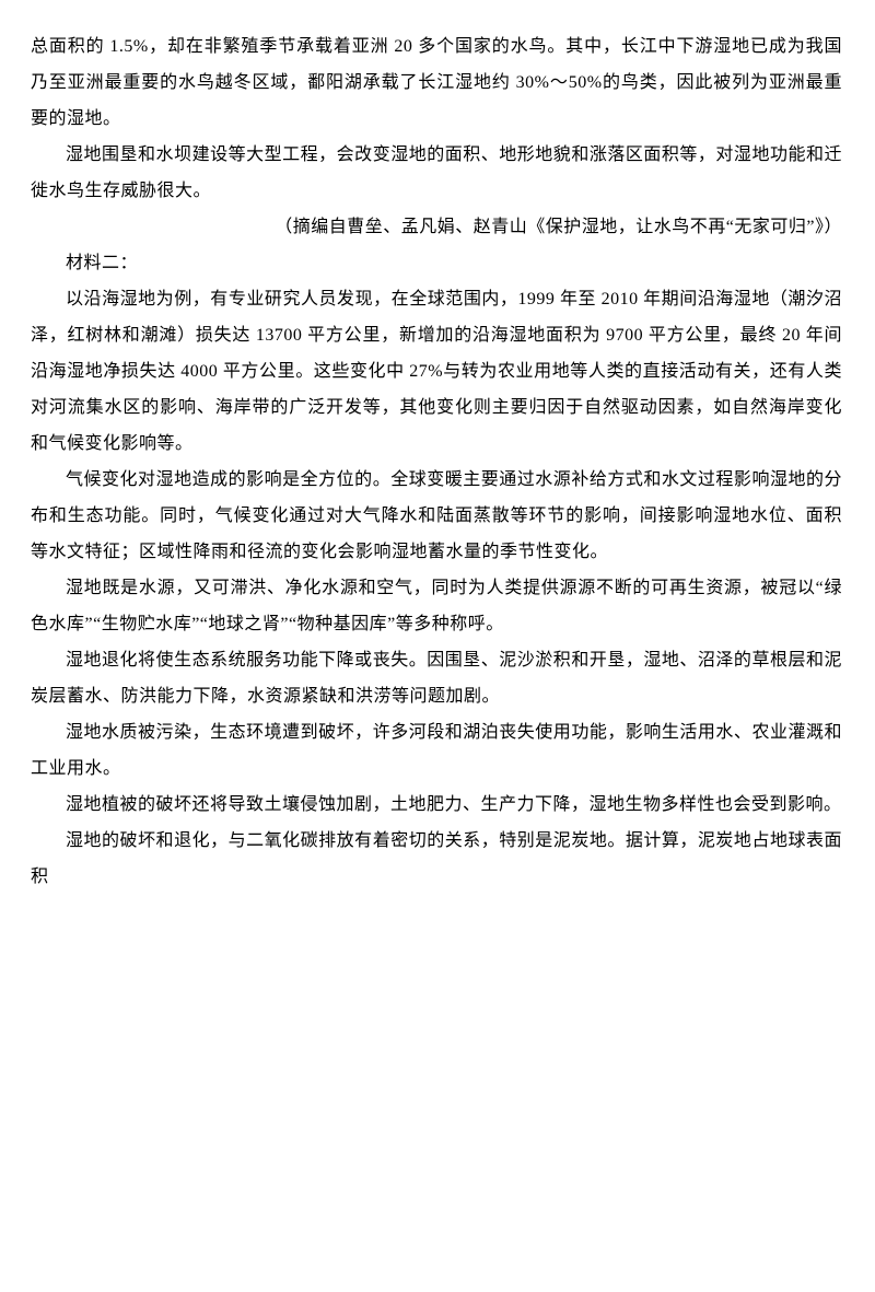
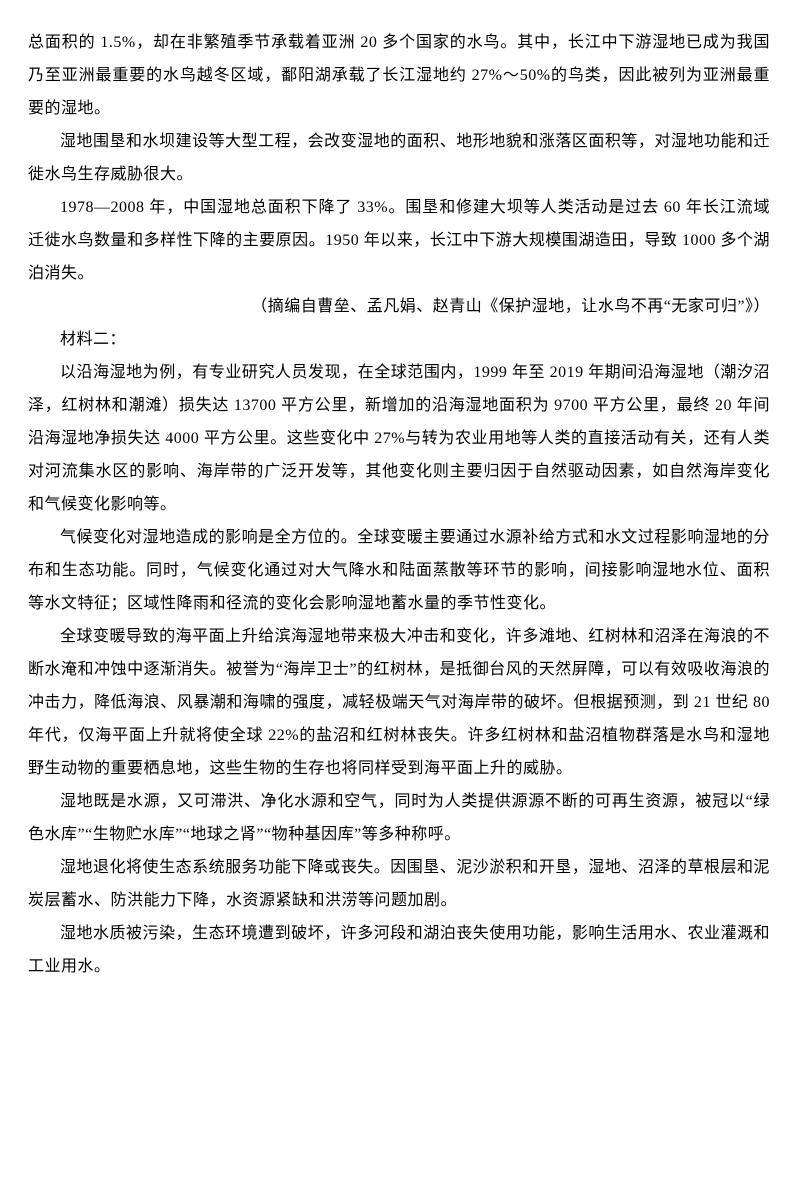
- 总面积的 1.5%，却在非繁殖季节承载着亚洲 20 多个国家的水鸟。其中，长江中下游湿地已成为我国乃至亚洲最重要的水鸟越冬区域，鄱阳湖承载了长江湿地约 30%～50%的鸟类，因此被列为亚洲最重要的湿地。
+ 总面积的 1.5%，却在非繁殖季节承载着亚洲 20 多个国家的水鸟。其中，长江中下游湿地已成为我国乃至亚洲最重要的水鸟越冬区域，鄱阳湖承载了长江湿地约 27%～50%的鸟类，因此被列为亚洲最重要的湿地。
  湿地围垦和水坝建设等大型工程，会改变湿地的面积、地形地貌和涨落区面积等，对湿地功能和迁徙水鸟生存威胁很大。
+ 1978—2008 年，中国湿地总面积下降了 33%。围垦和修建大坝等人类活动是过去 60 年长江流域迁徙水鸟数量和多样性下降的主要原因。1950 年以来，长江中下游大规模围湖造田，导致 1000 多个湖泊消失。
  （摘编自曹垒、孟凡娟、赵青山《保护湿地，让水鸟不再“无家可归”》）
  材料二：
- 以沿海湿地为例，有专业研究人员发现，在全球范围内，1999 年至 2010 年期间沿海湿地（潮汐沼泽，红树林和潮滩）损失达 13700 平方公里，新增加的沿海湿地面积为 9700 平方公里，最终 20 年间沿海湿地净损失达 4000 平方公里。这些变化中 27%与转为农业用地等人类的直接活动有关，还有人类对河流集水区的影响、海岸带的广泛开发等，其他变化则主要归因于自然驱动因素，如自然海岸变化和气候变化影响等。
+ 以沿海湿地为例，有专业研究人员发现，在全球范围内，1999 年至 2019 年期间沿海湿地（潮汐沼泽，红树林和潮滩）损失达 13700 平方公里，新增加的沿海湿地面积为 9700 平方公里，最终 20 年间沿海湿地净损失达 4000 平方公里。这些变化中 27%与转为农业用地等人类的直接活动有关，还有人类对河流集水区的影响、海岸带的广泛开发等，其他变化则主要归因于自然驱动因素，如自然海岸变化和气候变化影响等。
  气候变化对湿地造成的影响是全方位的。全球变暖主要通过水源补给方式和水文过程影响湿地的分布和生态功能。同时，气候变化通过对大气降水和陆面蒸散等环节的影响，间接影响湿地水位、面积等水文特征；区域性降雨和径流的变化会影响湿地蓄水量的季节性变化。
+ 全球变暖导致的海平面上升给滨海湿地带来极大冲击和变化，许多滩地、红树林和沼泽在海浪的不断水淹和冲蚀中逐渐消失。被誉为“海岸卫士”的红树林，是抵御台风的天然屏障，可以有效吸收海浪的冲击力，降低海浪、风暴潮和海啸的强度，减轻极端天气对海岸带的破坏。但根据预测，到 21 世纪 80 年代，仅海平面上升就将使全球 22%的盐沼和红树林丧失。许多红树林和盐沼植物群落是水鸟和湿地野生动物的重要栖息地，这些生物的生存也将同样受到海平面上升的威胁。
  湿地既是水源，又可滞洪、净化水源和空气，同时为人类提供源源不断的可再生资源，被冠以“绿色水库”“生物贮水库”“地球之肾”“物种基因库”等多种称呼。
  湿地退化将使生态系统服务功能下降或丧失。因围垦、泥沙淤积和开垦，湿地、沼泽的草根层和泥炭层蓄水、防洪能力下降，水资源紧缺和洪涝等问题加剧。
  湿地水质被污染，生态环境遭到破坏，许多河段和湖泊丧失使用功能，影响生活用水、农业灌溉和工业用水。
- 湿地植被的破坏还将导致土壤侵蚀加剧，土地肥力、生产力下降，湿地生物多样性也会受到影响。
- 湿地的破坏和退化，与二氧化碳排放有着密切的关系，特别是泥炭地。据计算，泥炭地占地球表面积
